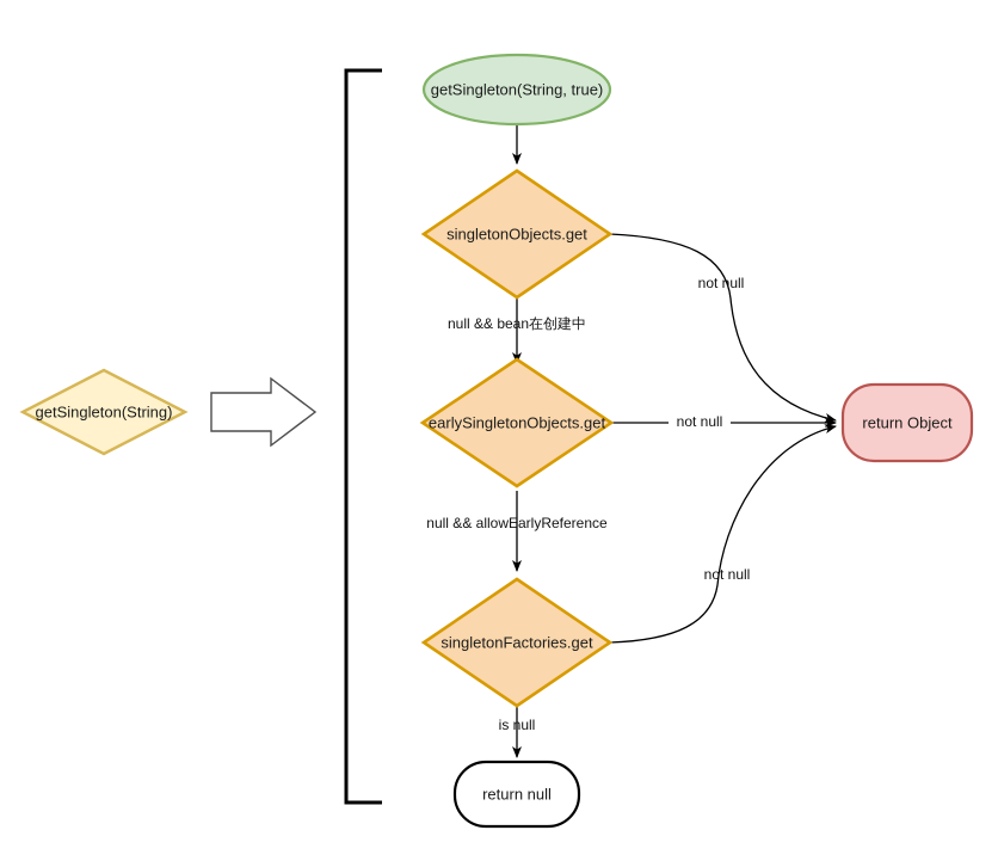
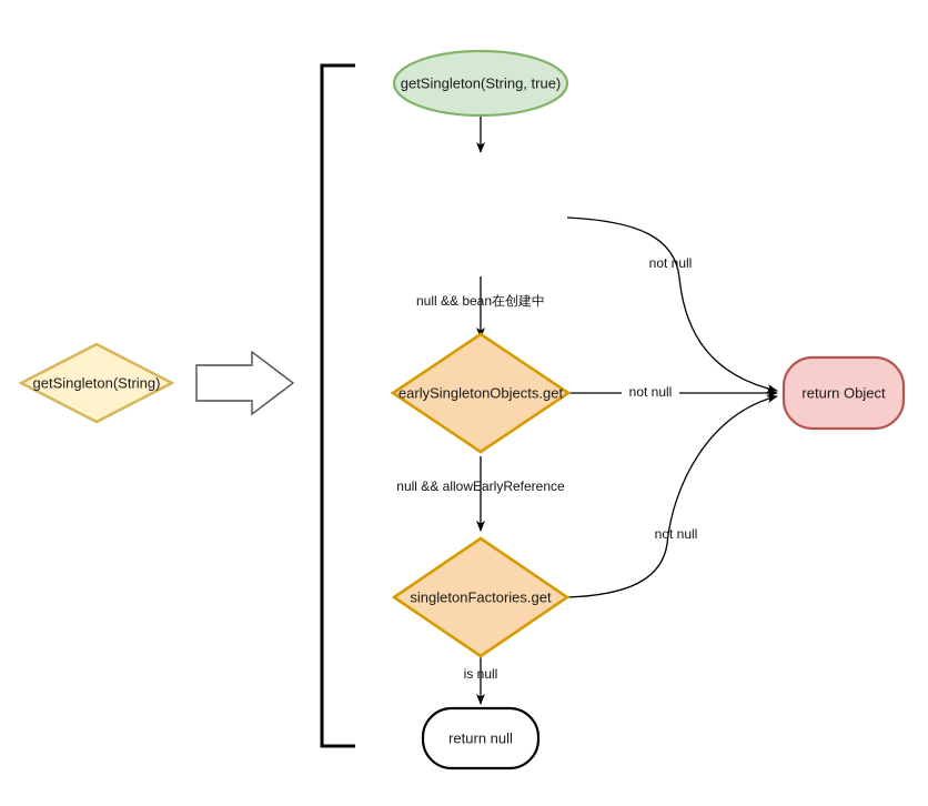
  getSingleton(String)
  null && bean在创建中
  null && allowEarlyReference
  is null
  not null
  not null
  not null
  getSingleton(String, true)
- singletonObjects.get
  earlySingletonObjects.get
  singletonFactories.get
  return Object
  return null
